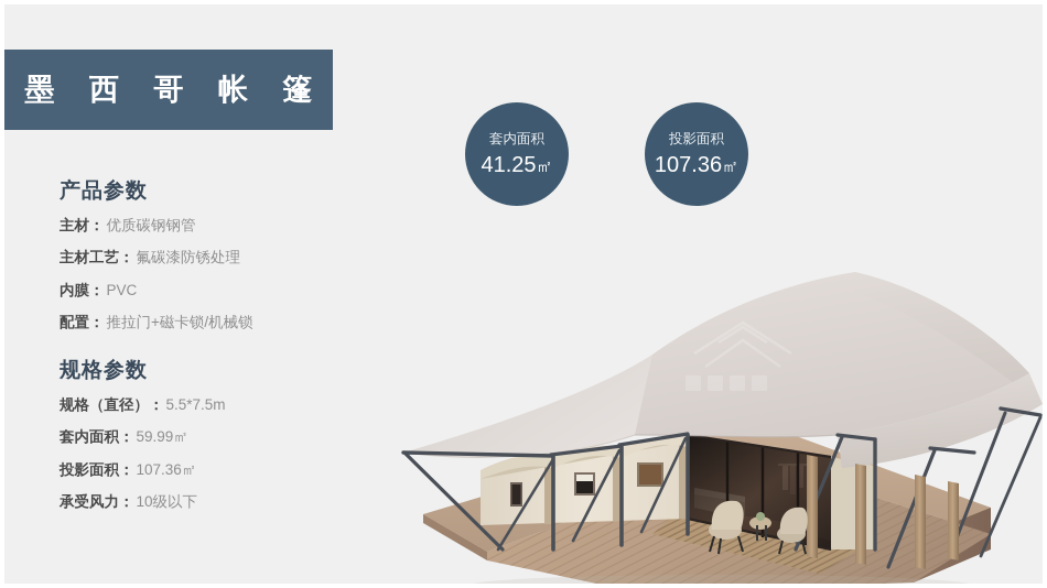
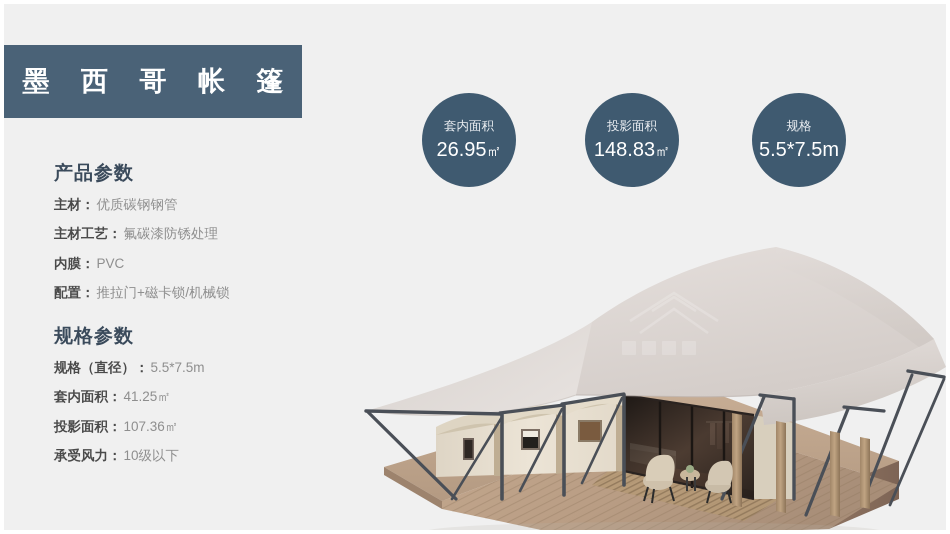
  墨 西 哥 帐 篷
  套内面积
- 41.25㎡
+ 26.95㎡
  投影面积
- 107.36㎡
+ 148.83㎡
+ 规格
+ 5.5*7.5m
  产品参数
  主材： 优质碳钢钢管
  主材工艺： 氟碳漆防锈处理
  内膜： PVC
  配置： 推拉门+磁卡锁/机械锁
  规格参数
  规格（直径）： 5.5*7.5m
- 套内面积： 59.99㎡
+ 套内面积： 41.25㎡
  投影面积： 107.36㎡
  承受风力： 10级以下
